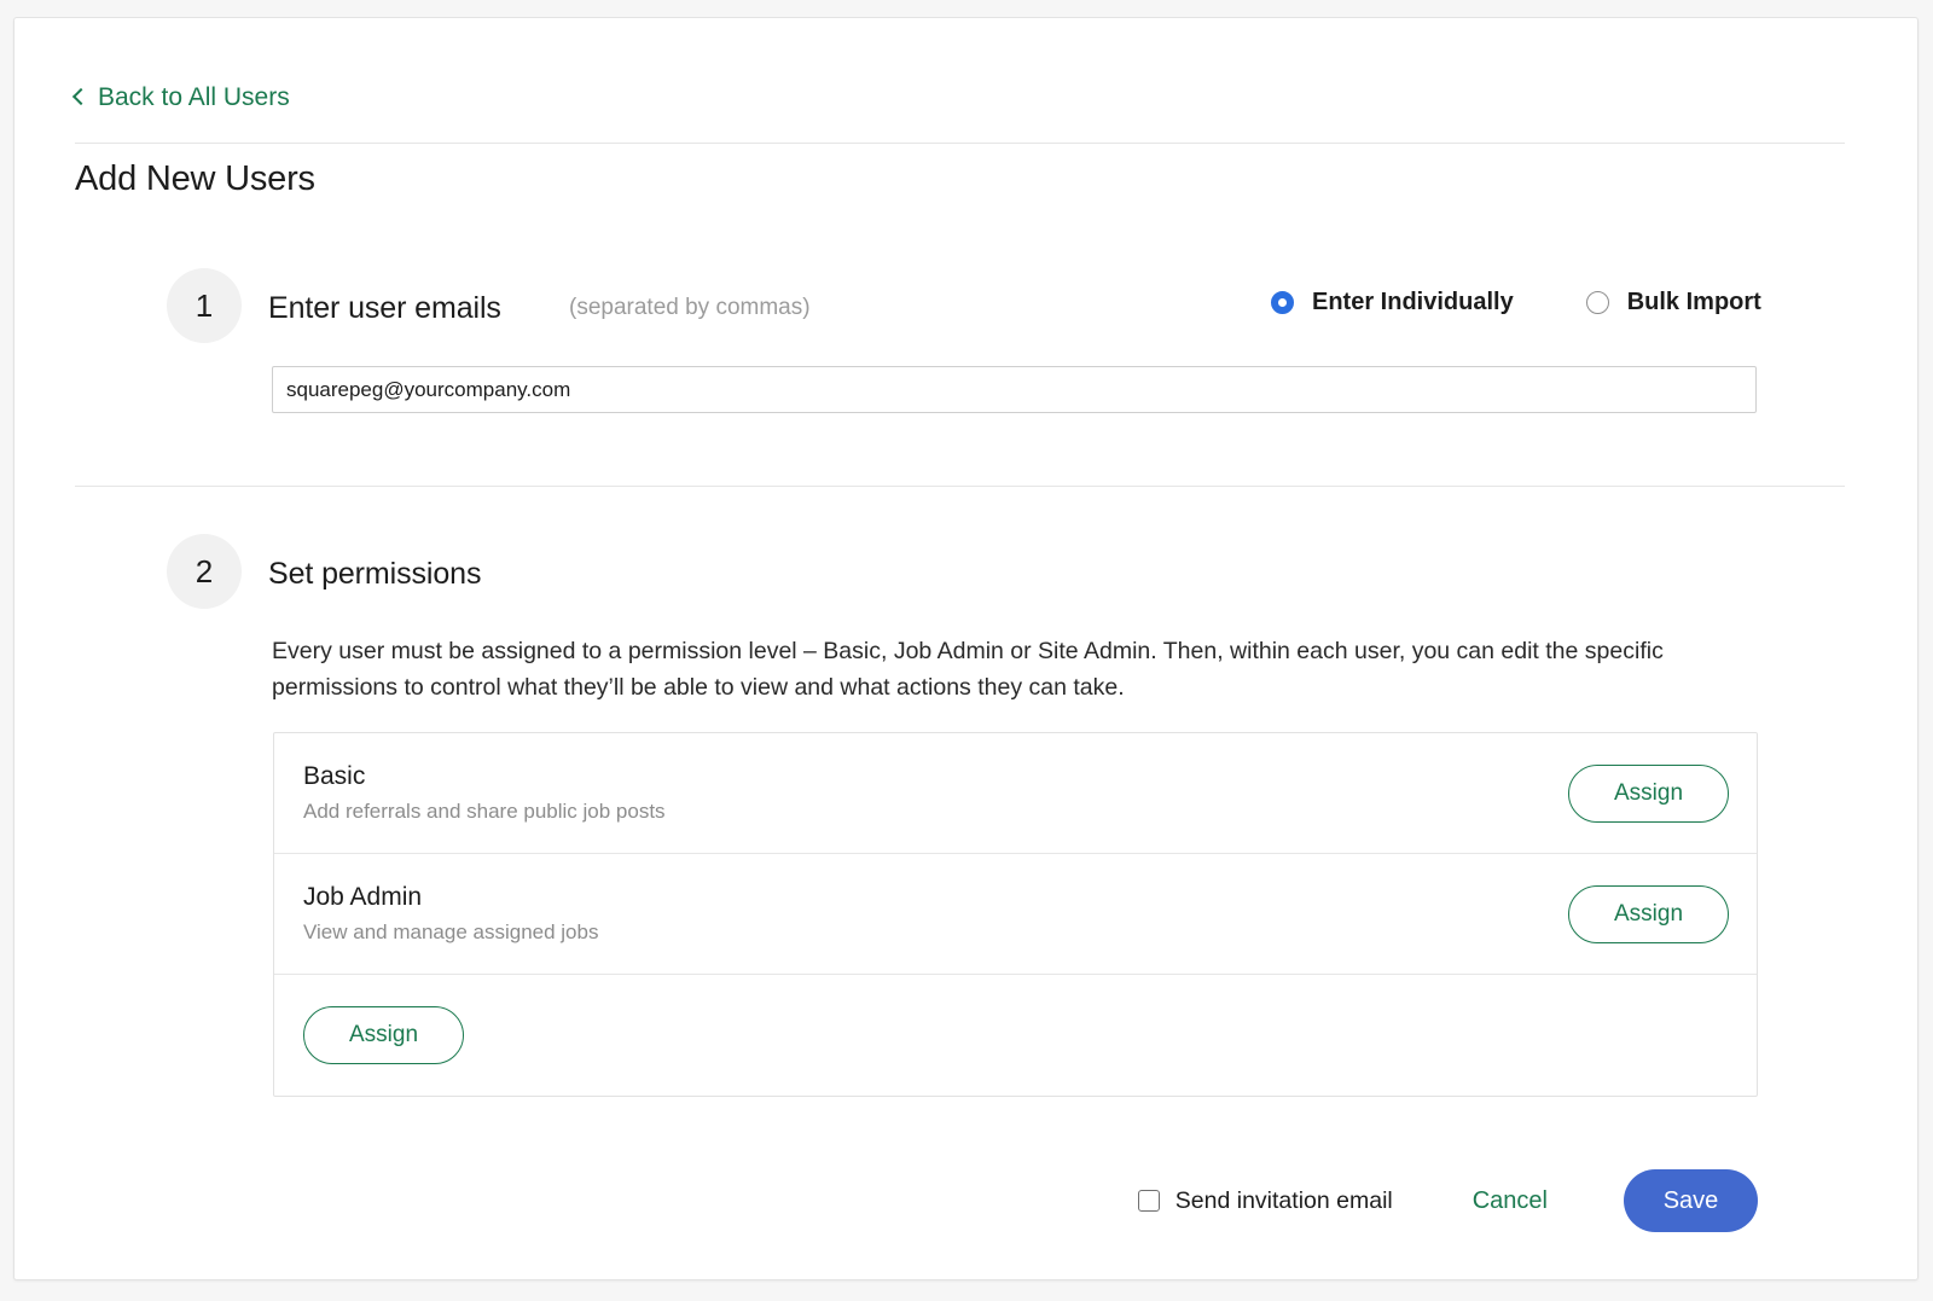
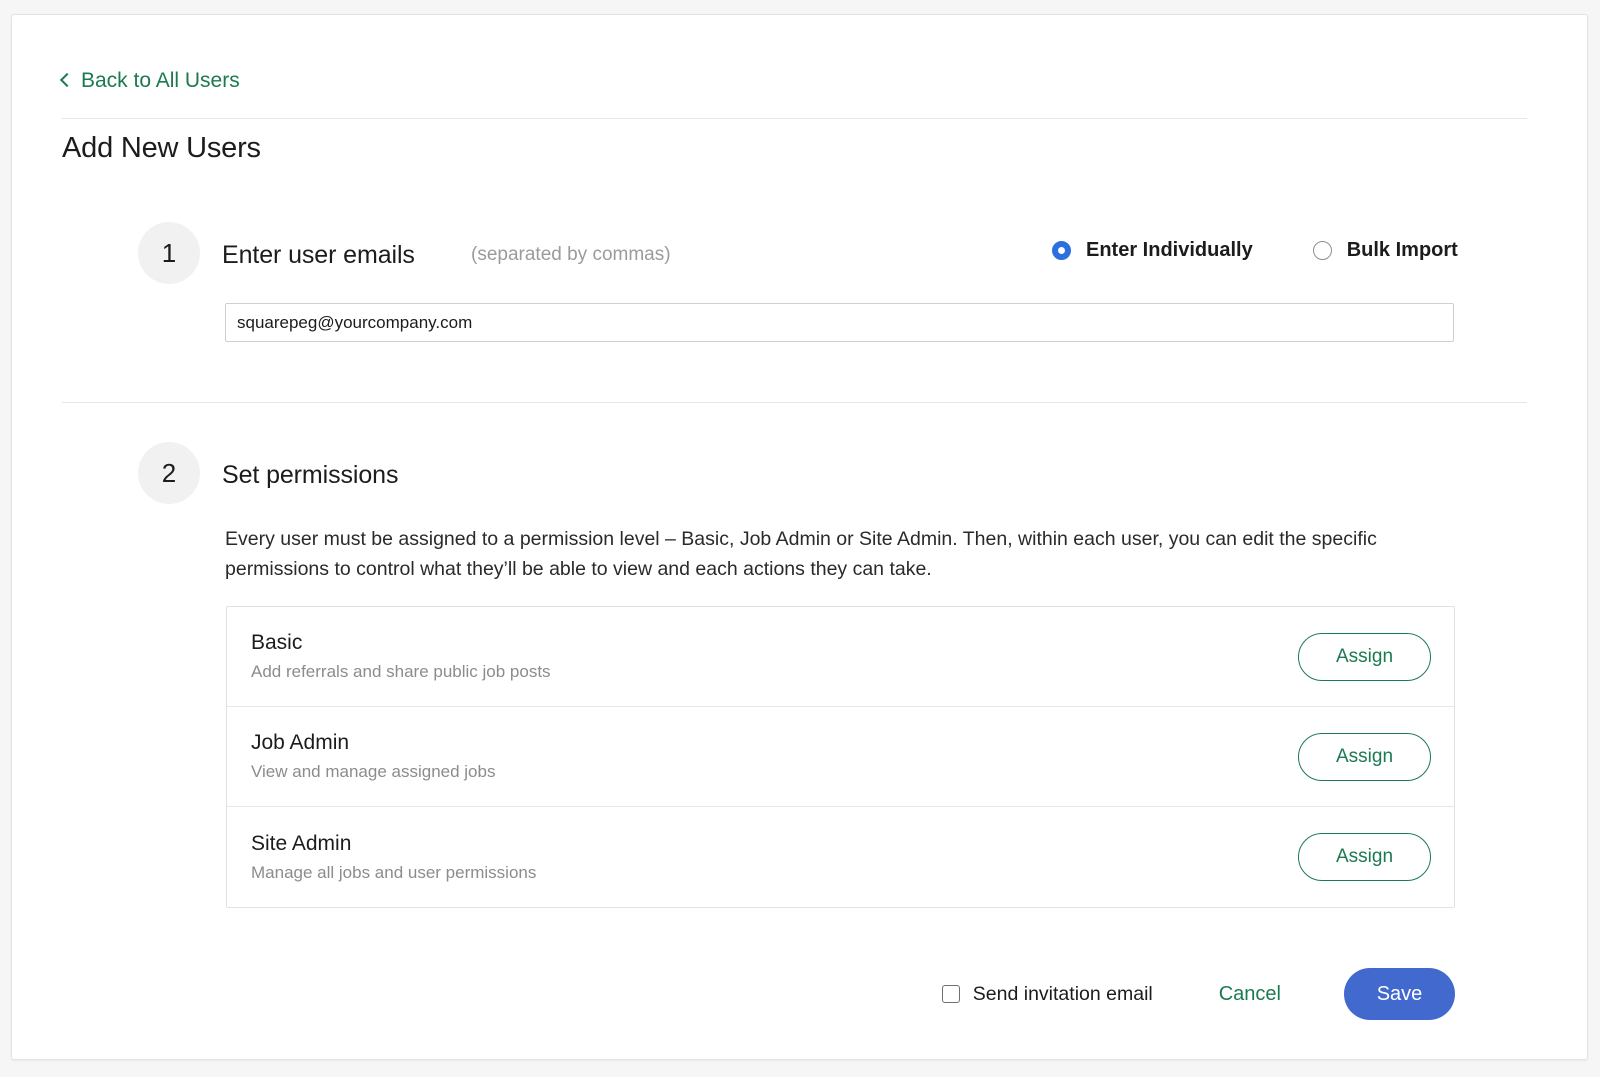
  Back to All Users
  Add New Users
  1
  Enter user emails
  (separated by commas)
  Enter Individually
  Bulk Import
  squarepeg@yourcompany.com
  2
  Set permissions
- Every user must be assigned to a permission level – Basic, Job Admin or Site Admin. Then, within each user, you can edit the specific permissions to control what they’ll be able to view and what actions they can take.
+ Every user must be assigned to a permission level – Basic, Job Admin or Site Admin. Then, within each user, you can edit the specific permissions to control what they’ll be able to view and each actions they can take.
  Basic
  Add referrals and share public job posts
  Assign
  Job Admin
  View and manage assigned jobs
  Assign
+ Site Admin
+ Manage all jobs and user permissions
  Assign
  Send invitation email
  Cancel
  Save
